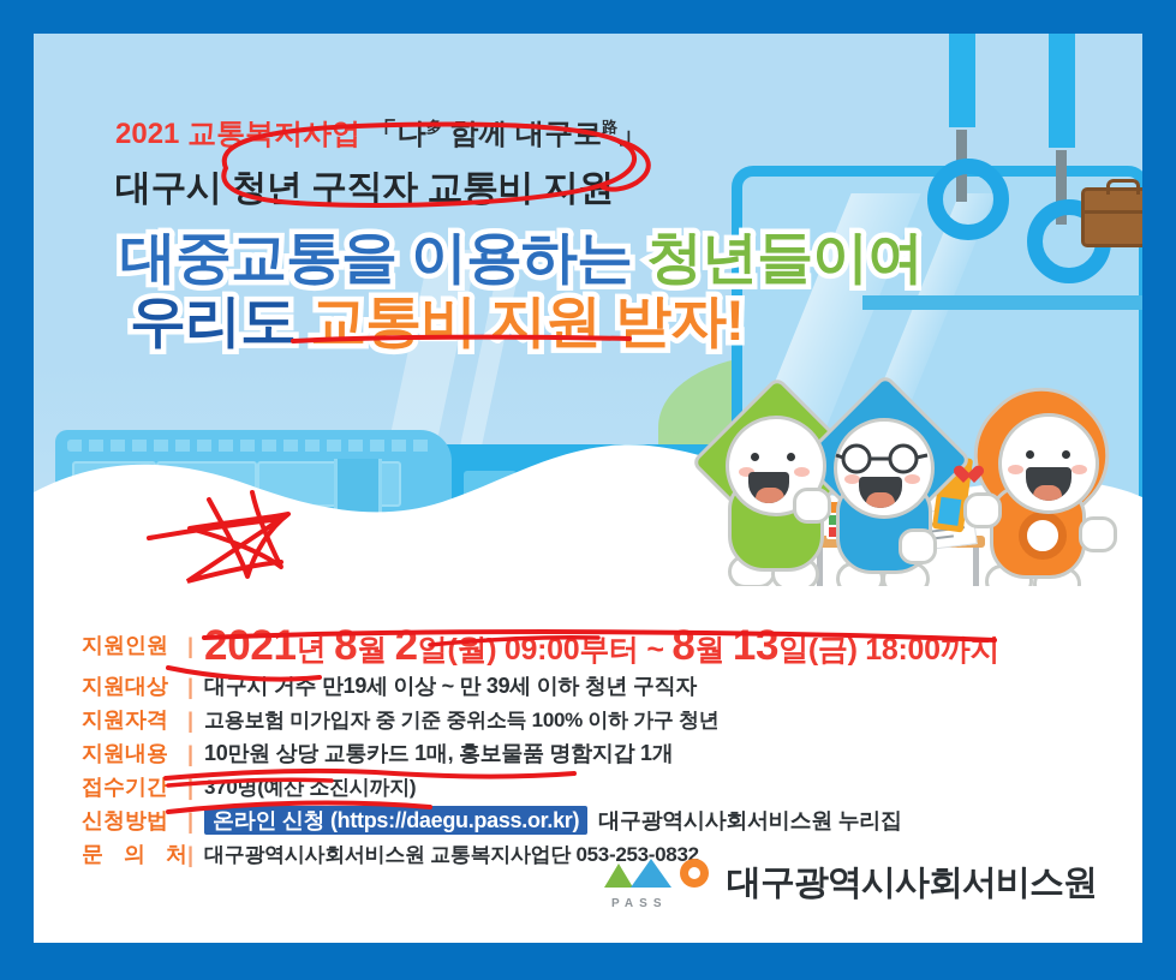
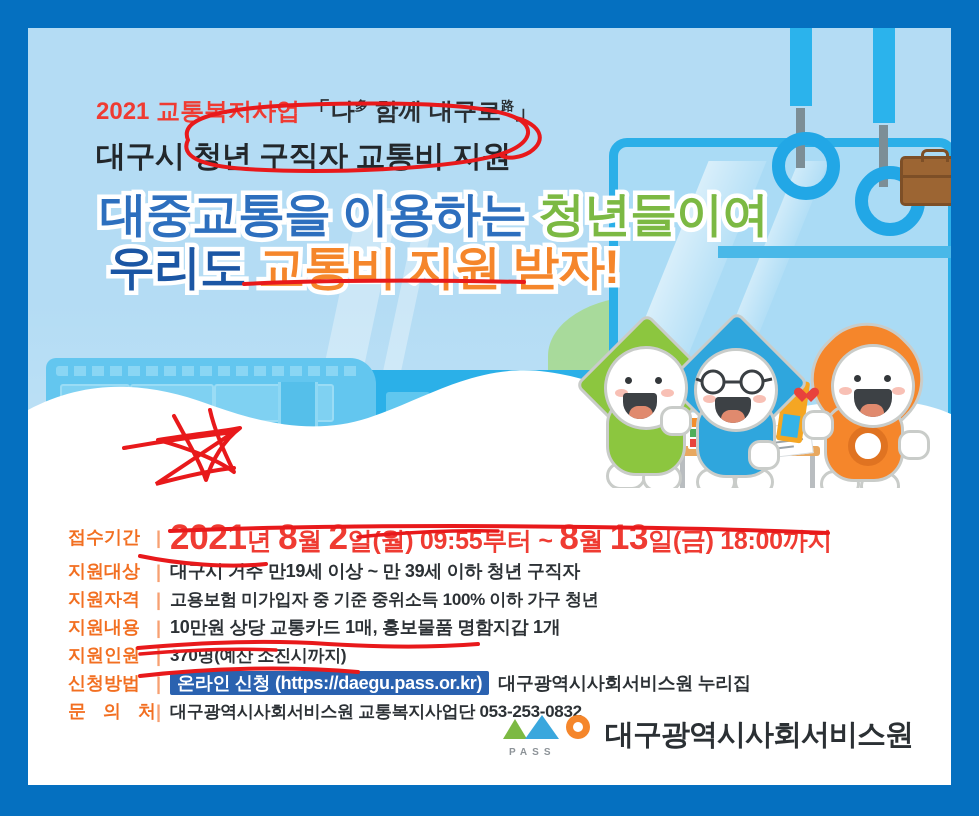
  ⌃
  2021 교통복사업 「다 함께 대구 路」
  대구시 청년 구직자 교통비 지
  대중교통을 이용하는 청년들이여
  우리도 교통비 지원 받자!
- 지원인원
+ 접수기간
  |
- 2021년 8월 2일(월) 09:00부터 ~ 8월 13일(금) 18:00까지
+ 2021년 8월 2일(월) 09:55부터 ~ 8월 13일(금) 18:00까지
  지원대상
  |
  대구시 거주 만19세 이상 ~ 만 39세 이하 청년 구직자
  지원자격
  |
  고용보험 미가입자 중 기준 중위소득 100% 이하 가구 청년
  지원내용
  |
  10만원 상당 교통카드 1매, 홍보물품 명함지갑 1개
- 접수기간
+ 지원인원
  |
  370명(예산 소진시까지)
  신청방법
  |
  온라인 신청 (https://daegu.pass.or.kr) 대구광역시사회서비스원 누리집
  문 의 처
  |
  대구광역시사회서비스원 교통복지사업단 053-253-0832
  PASS
  대구광역시사회서비스원
